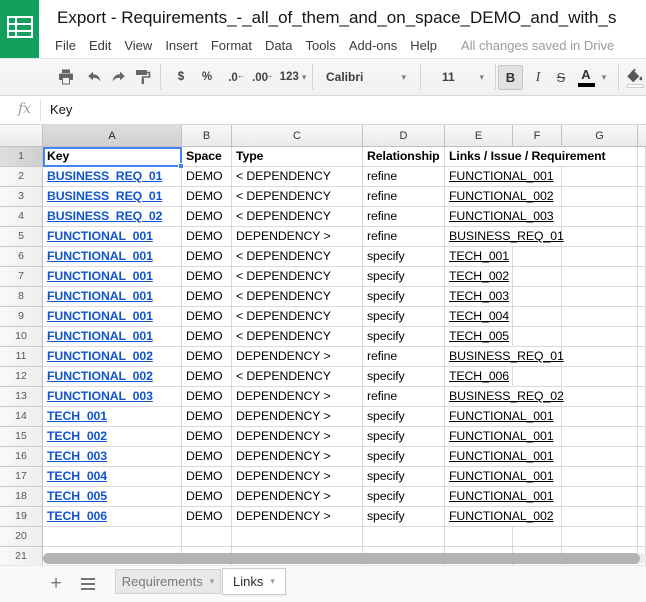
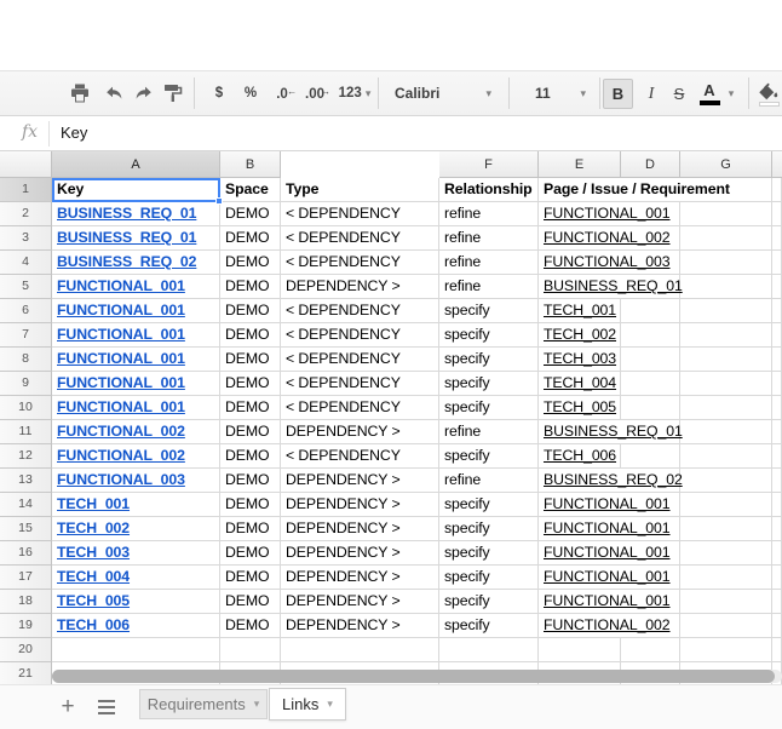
- Export - Requirements_-_all_of_them_and_on_space_DEMO_and_with_s
- File
- Edit
- View
- Insert
- Format
- Data
- Tools
- Add-ons
- Help
- All changes saved in Drive
  $
  %
  .0
  ←
  .00
  →
  123
  ▾
  Calibri
  ▾
  11
  ▾
  B
  I
  S
  A
  ▾
  fx
  Key
  A
  B
- C
- D
+ F
  E
- F
+ D
  G
  1
  Key
  Space
  Type
  Relationship
- Links / Issue / Requirement
+ Page / Issue / Requirement
  2
  BUSINESS_REQ_01
  DEMO
  < DEPENDENCY
  refine
  FUNCTIONAL_001
  3
  BUSINESS_REQ_01
  DEMO
  < DEPENDENCY
  refine
  FUNCTIONAL_002
  4
  BUSINESS_REQ_02
  DEMO
  < DEPENDENCY
  refine
  FUNCTIONAL_003
  5
  FUNCTIONAL_001
  DEMO
  DEPENDENCY >
  refine
  BUSINESS_REQ_01
  6
  FUNCTIONAL_001
  DEMO
  < DEPENDENCY
  specify
  TECH_001
  7
  FUNCTIONAL_001
  DEMO
  < DEPENDENCY
  specify
  TECH_002
  8
  FUNCTIONAL_001
  DEMO
  < DEPENDENCY
  specify
  TECH_003
  9
  FUNCTIONAL_001
  DEMO
  < DEPENDENCY
  specify
  TECH_004
  10
  FUNCTIONAL_001
  DEMO
  < DEPENDENCY
  specify
  TECH_005
  11
  FUNCTIONAL_002
  DEMO
  DEPENDENCY >
  refine
  BUSINESS_REQ_01
  12
  FUNCTIONAL_002
  DEMO
  < DEPENDENCY
  specify
  TECH_006
  13
  FUNCTIONAL_003
  DEMO
  DEPENDENCY >
  refine
  BUSINESS_REQ_02
  14
  TECH_001
  DEMO
  DEPENDENCY >
  specify
  FUNCTIONAL_001
  15
  TECH_002
  DEMO
  DEPENDENCY >
  specify
  FUNCTIONAL_001
  16
  TECH_003
  DEMO
  DEPENDENCY >
  specify
  FUNCTIONAL_001
  17
  TECH_004
  DEMO
  DEPENDENCY >
  specify
  FUNCTIONAL_001
  18
  TECH_005
  DEMO
  DEPENDENCY >
  specify
  FUNCTIONAL_001
  19
  TECH_006
  DEMO
  DEPENDENCY >
  specify
  FUNCTIONAL_002
  20
  21
  +
  Requirements
  ▾
  Links
  ▾
